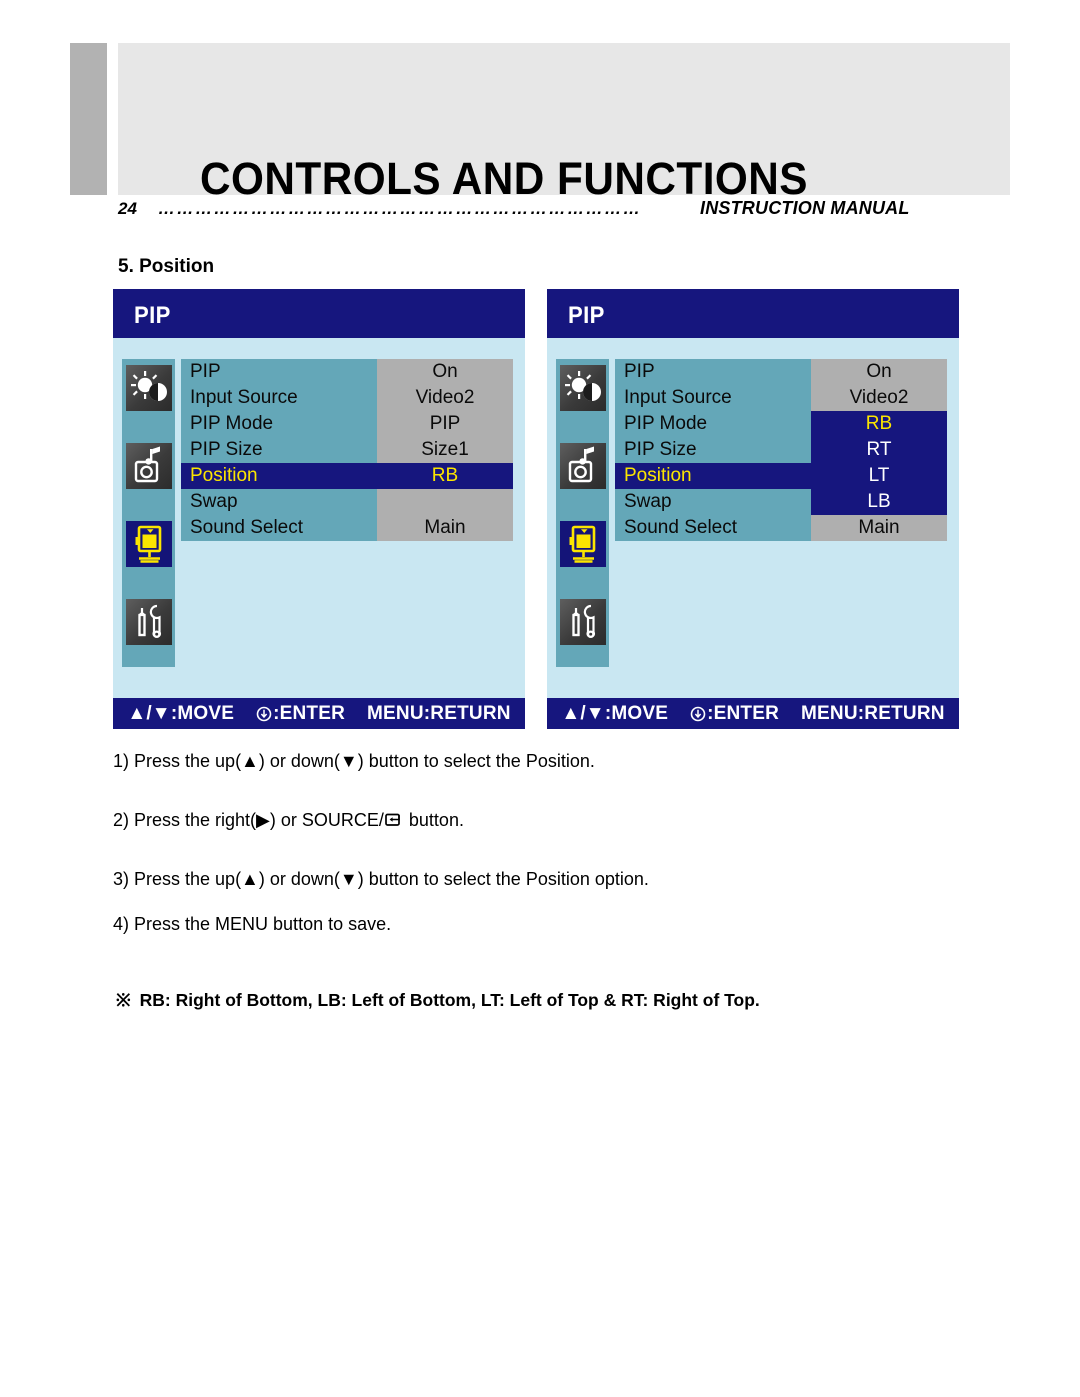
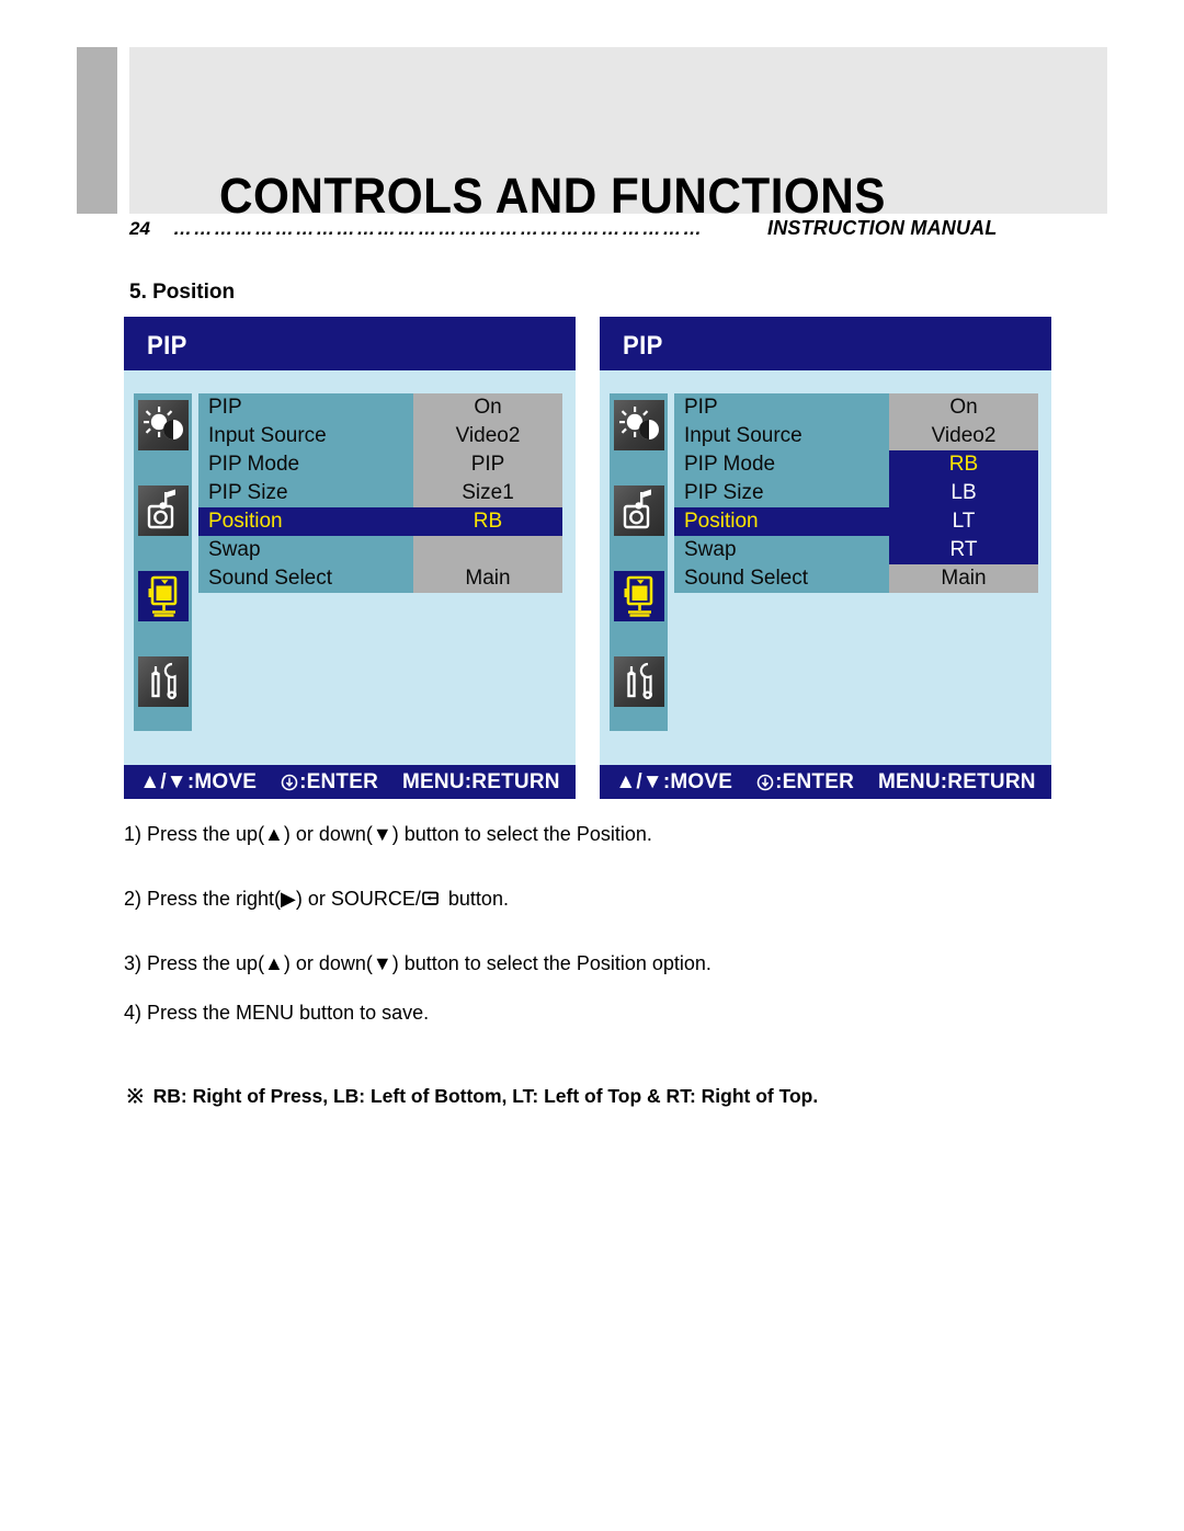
  CONTROLS AND FUNCTIONS
  24
  ……………………………………………………………………
  INSTRUCTION MANUAL
  5. Position
  PIP
  PIP
  On
  Input Source
  Video2
  PIP Mode
  PIP
  PIP Size
  Size1
  Position
  RB
  Swap
  Sound Select
  Main
  ▲/▼:MOVE
  :ENTER
  MENU:RETURN
  PIP
  PIP
  On
  Input Source
  Video2
  PIP Mode
  RB
  PIP Size
- RT
+ LB
  Position
  LT
  Swap
- LB
+ RT
  Sound Select
  Main
  ▲/▼:MOVE
  :ENTER
  MENU:RETURN
  1) Press the up(▲) or down(▼) button to select the Position.
  2) Press the right(▶) or SOURCE/
  button.
  3) Press the up(▲) or down(▼) button to select the Position option.
  4) Press the MENU button to save.
  ※
- RB: Right of Bottom, LB: Left of Bottom, LT: Left of Top & RT: Right of Top.
+ RB: Right of Press, LB: Left of Bottom, LT: Left of Top & RT: Right of Top.
